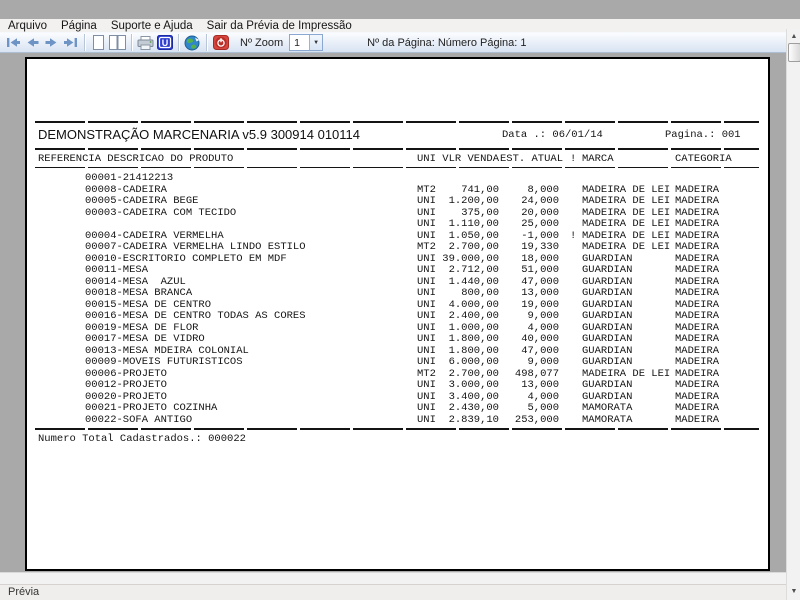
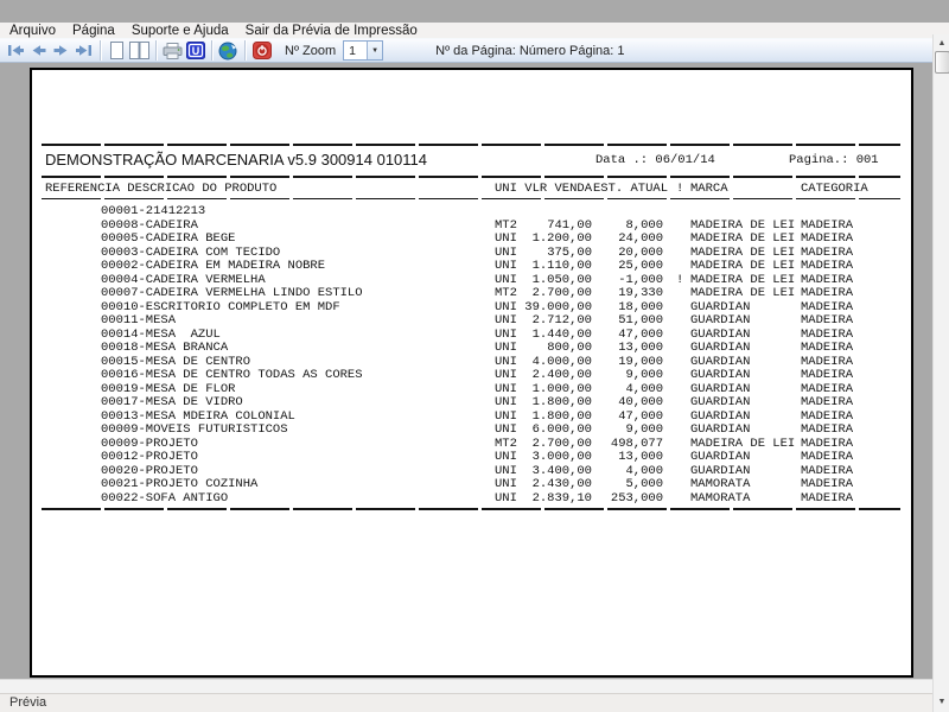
  Arquivo
  Página
  Suporte e Ajuda
  Sair da Prévia de Impressão
  U
  Nº Zoom
  1
  Nº da Página: Número Página: 1
  DEMONSTRAÇÃO MARCENARIA v5.9 300914 010114
  Data .: 06/01/14
  Pagina.: 001
  REFERENCIA DESCRICAO DO PRODUTO
  UNI
  VLR VENDA
  EST. ATUAL
  !
  MARCA
  CATEGORIA
  00001-21412213
  00008-CADEIRA
  MT2
  741,00
  8,000
  MADEIRA DE LEI
  MADEIRA
  00005-CADEIRA BEGE
  UNI
  1.200,00
  24,000
  MADEIRA DE LEI
  MADEIRA
  00003-CADEIRA COM TECIDO
  UNI
  375,00
  20,000
  MADEIRA DE LEI
  MADEIRA
+ 00002-CADEIRA EM MADEIRA NOBRE
  UNI
  1.110,00
  25,000
  MADEIRA DE LEI
  MADEIRA
  00004-CADEIRA VERMELHA
  UNI
  1.050,00
  -1,000
  !
  MADEIRA DE LEI
  MADEIRA
  00007-CADEIRA VERMELHA LINDO ESTILO
  MT2
  2.700,00
  19,330
  MADEIRA DE LEI
  MADEIRA
  00010-ESCRITORIO COMPLETO EM MDF
  UNI
  39.000,00
  18,000
  GUARDIAN
  MADEIRA
  00011-MESA
  UNI
  2.712,00
  51,000
  GUARDIAN
  MADEIRA
  00014-MESA AZUL
  UNI
  1.440,00
  47,000
  GUARDIAN
  MADEIRA
  00018-MESA BRANCA
  UNI
  800,00
  13,000
  GUARDIAN
  MADEIRA
  00015-MESA DE CENTRO
  UNI
  4.000,00
  19,000
  GUARDIAN
  MADEIRA
  00016-MESA DE CENTRO TODAS AS CORES
  UNI
  2.400,00
  9,000
  GUARDIAN
  MADEIRA
  00019-MESA DE FLOR
  UNI
  1.000,00
  4,000
  GUARDIAN
  MADEIRA
  00017-MESA DE VIDRO
  UNI
  1.800,00
  40,000
  GUARDIAN
  MADEIRA
  00013-MESA MDEIRA COLONIAL
  UNI
  1.800,00
  47,000
  GUARDIAN
  MADEIRA
  00009-MOVEIS FUTURISTICOS
  UNI
  6.000,00
  9,000
  GUARDIAN
  MADEIRA
- 00006-PROJETO
+ 00009-PROJETO
  MT2
  2.700,00
  498,077
  MADEIRA DE LEI
  MADEIRA
  00012-PROJETO
  UNI
  3.000,00
  13,000
  GUARDIAN
  MADEIRA
  00020-PROJETO
  UNI
  3.400,00
  4,000
  GUARDIAN
  MADEIRA
  00021-PROJETO COZINHA
  UNI
  2.430,00
  5,000
  MAMORATA
  MADEIRA
  00022-SOFA ANTIGO
  UNI
  2.839,10
  253,000
  MAMORATA
  MADEIRA
- Numero Total Cadastrados.: 000022
  Prévia
